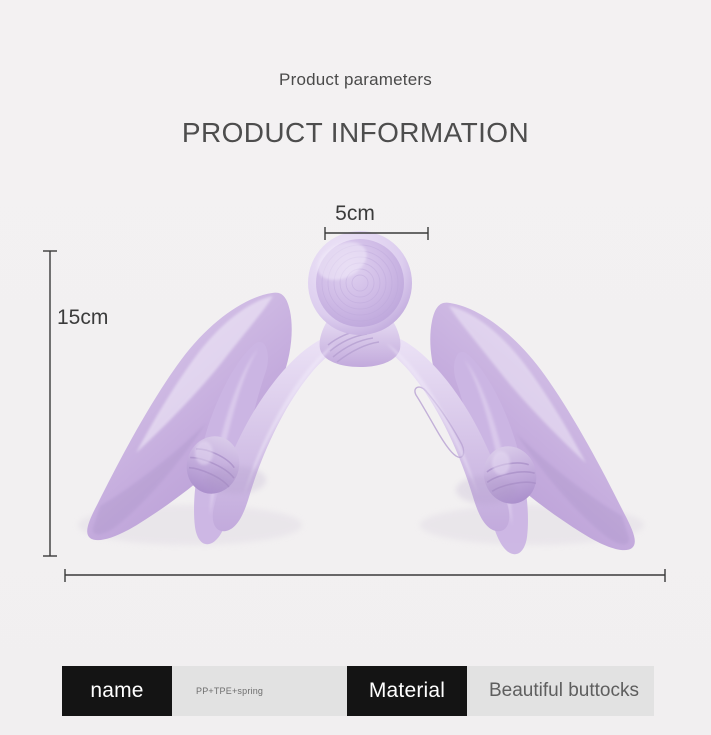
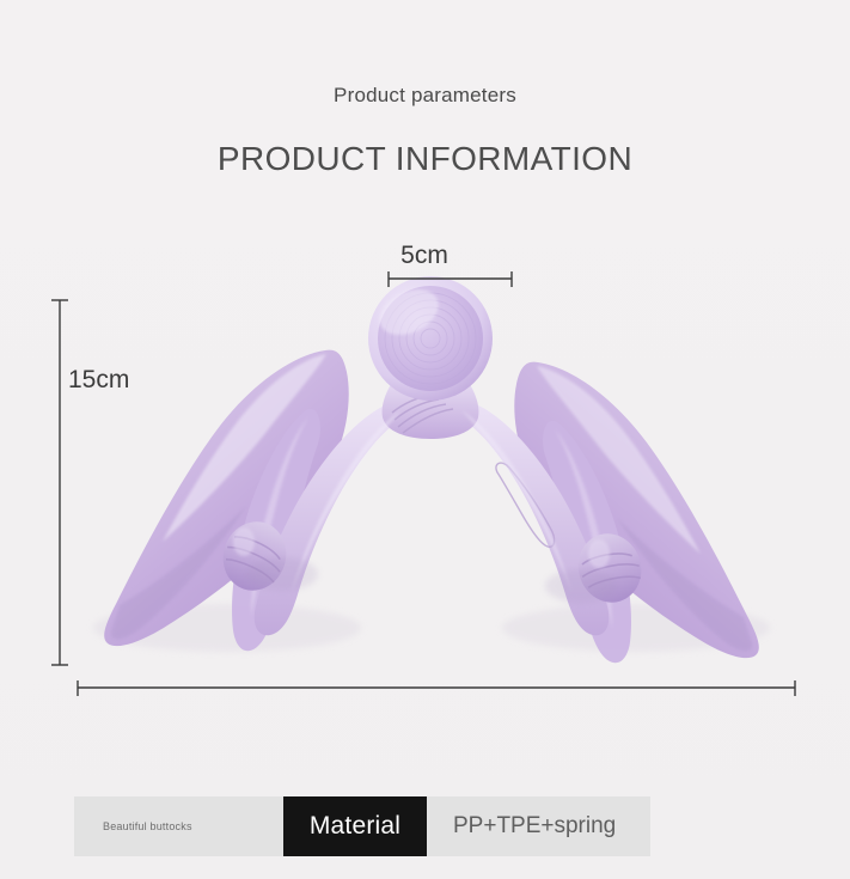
  Product parameters
  PRODUCT INFORMATION
  15cm
  5cm
- name
- PP+TPE+spring
+ Beautiful buttocks
  Material
- Beautiful buttocks
+ PP+TPE+spring
